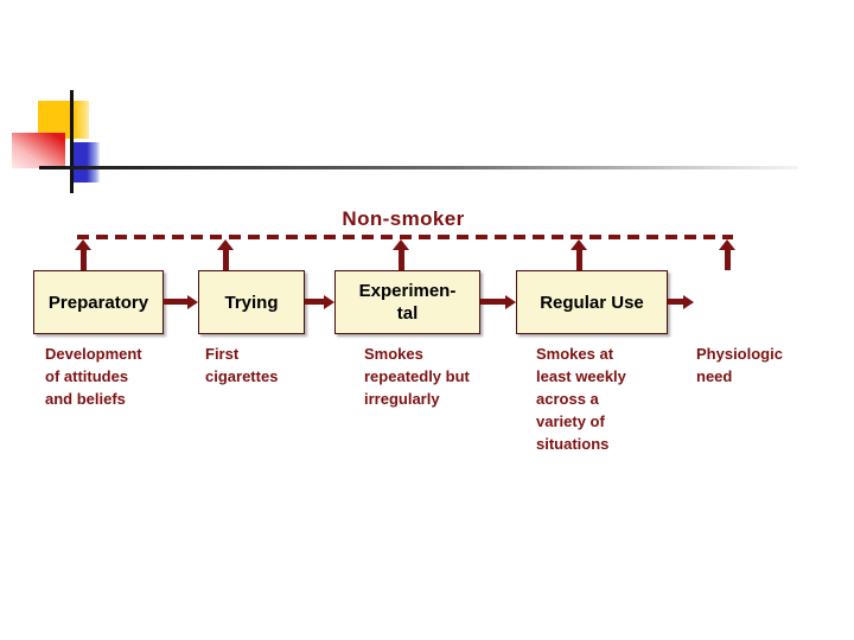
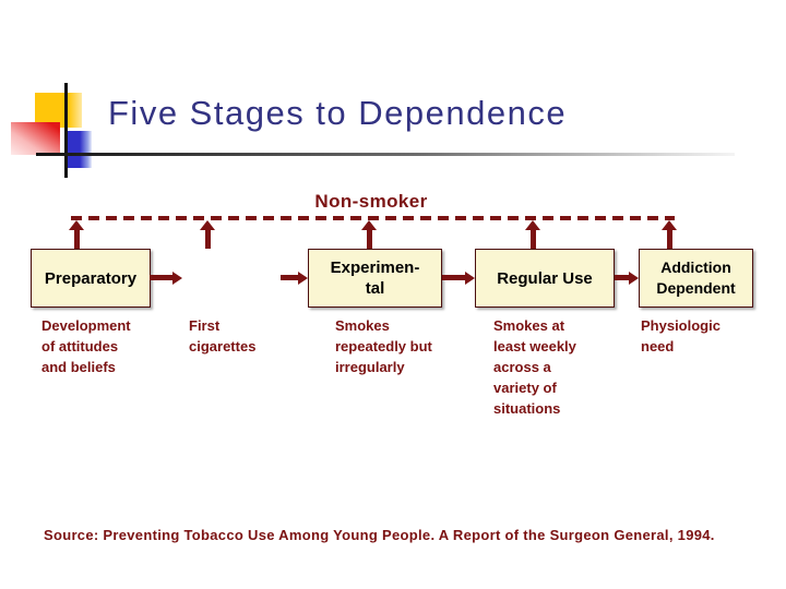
+ Five Stages to Dependence
  Non-smoker
  Preparatory
- Trying
  Experimen-
  tal
  Regular Use
+ Addiction
+ Dependent
  Development
  of attitudes
  and beliefs
  First
  cigarettes
  Smokes
  repeatedly but
  irregularly
  Smokes at
  least weekly
  across a
  variety of
  situations
  Physiologic
  need
+ Source: Preventing Tobacco Use Among Young People. A Report of the Surgeon General, 1994.
